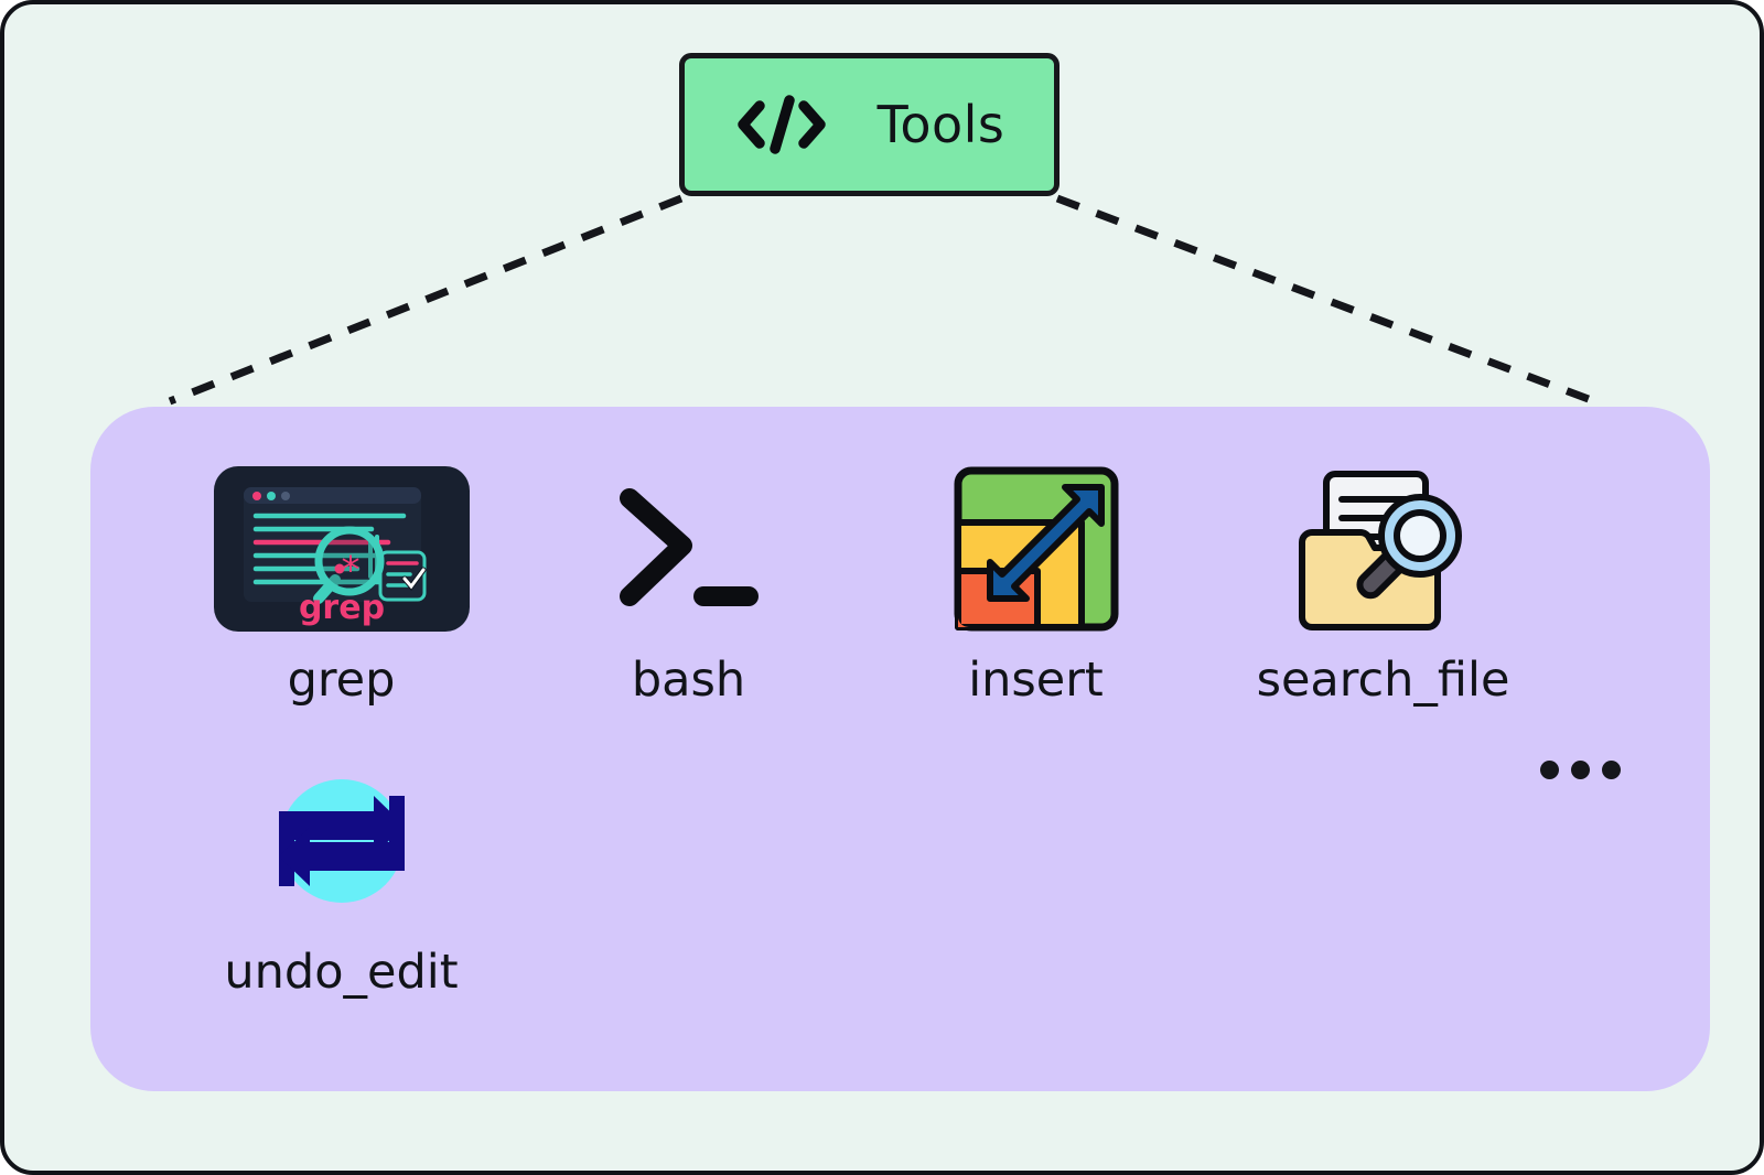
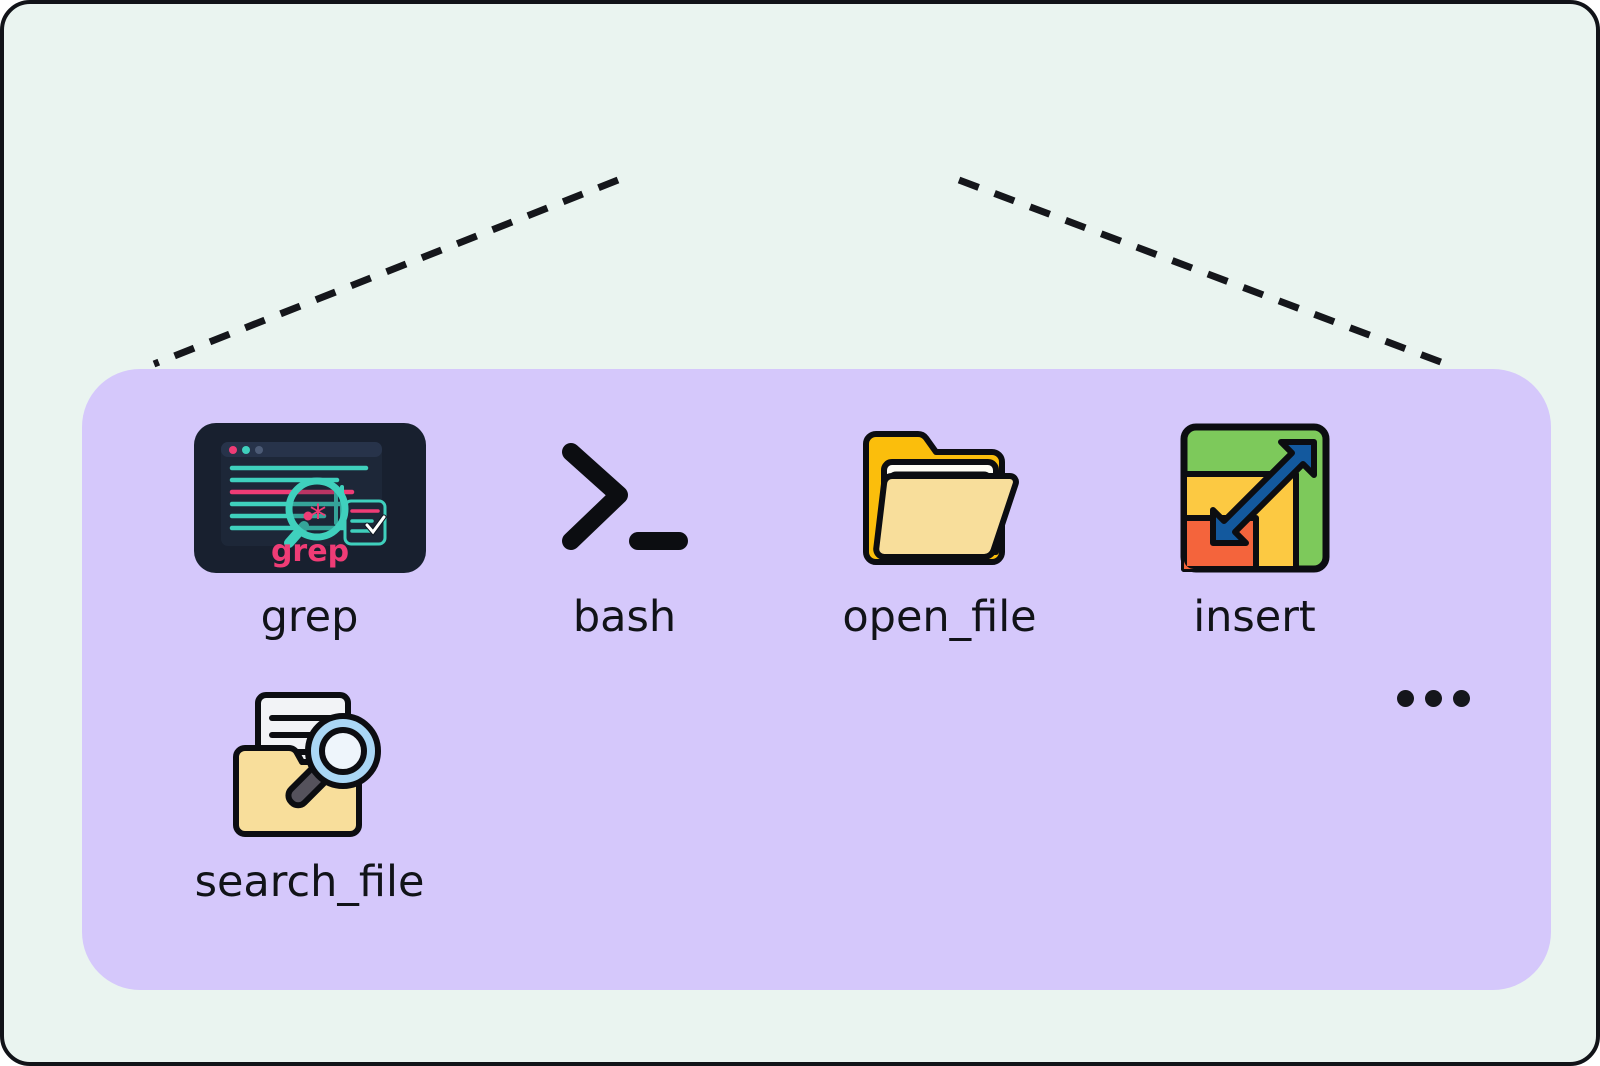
- Tools
  *
  grep
  grep
  bash
+ open_file
  insert
  search_file
- undo_edit
